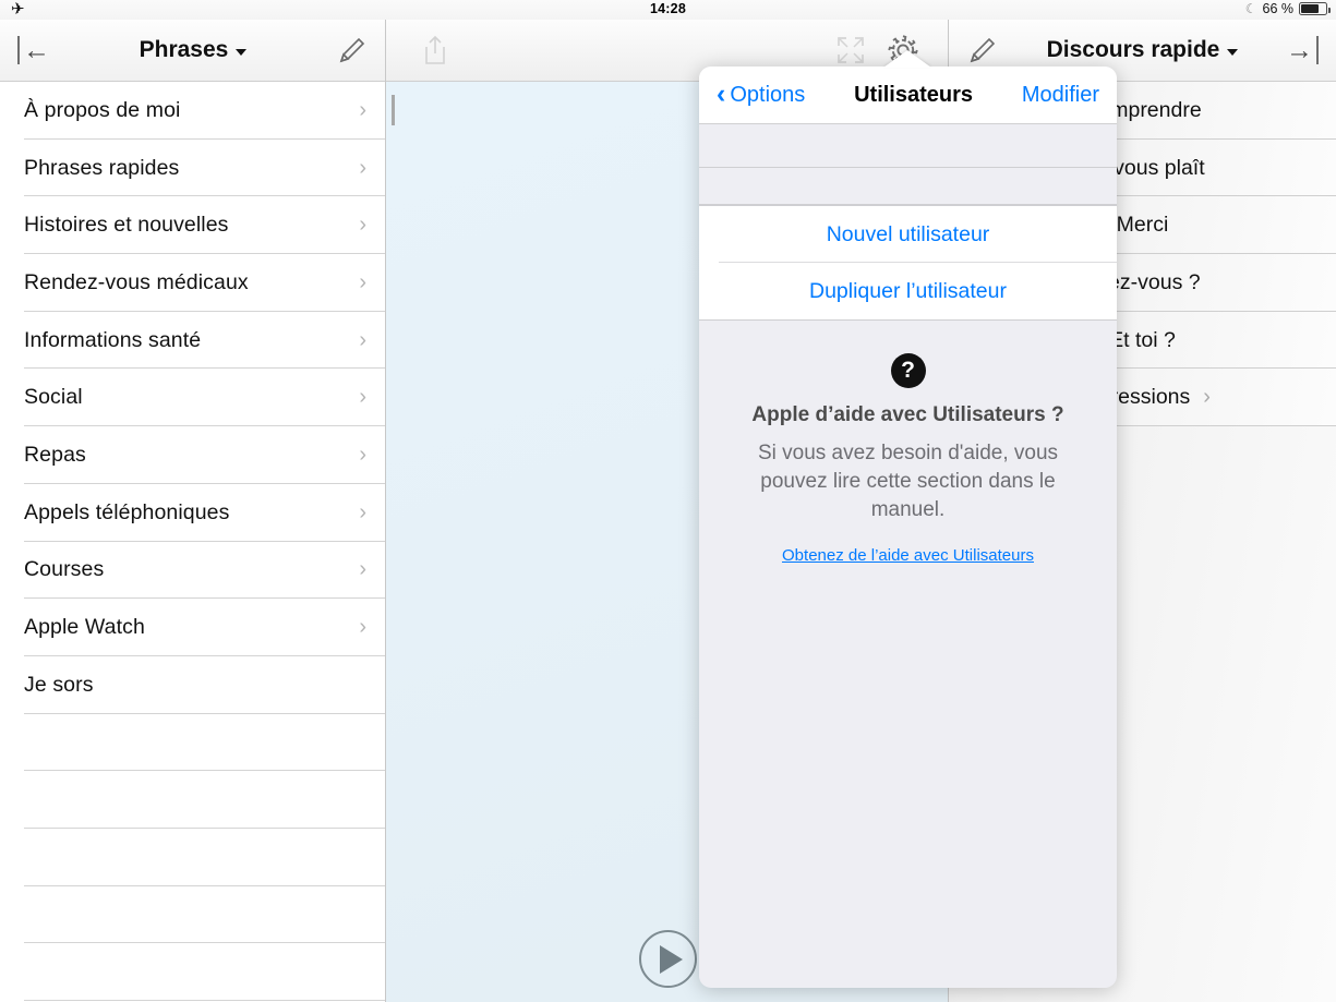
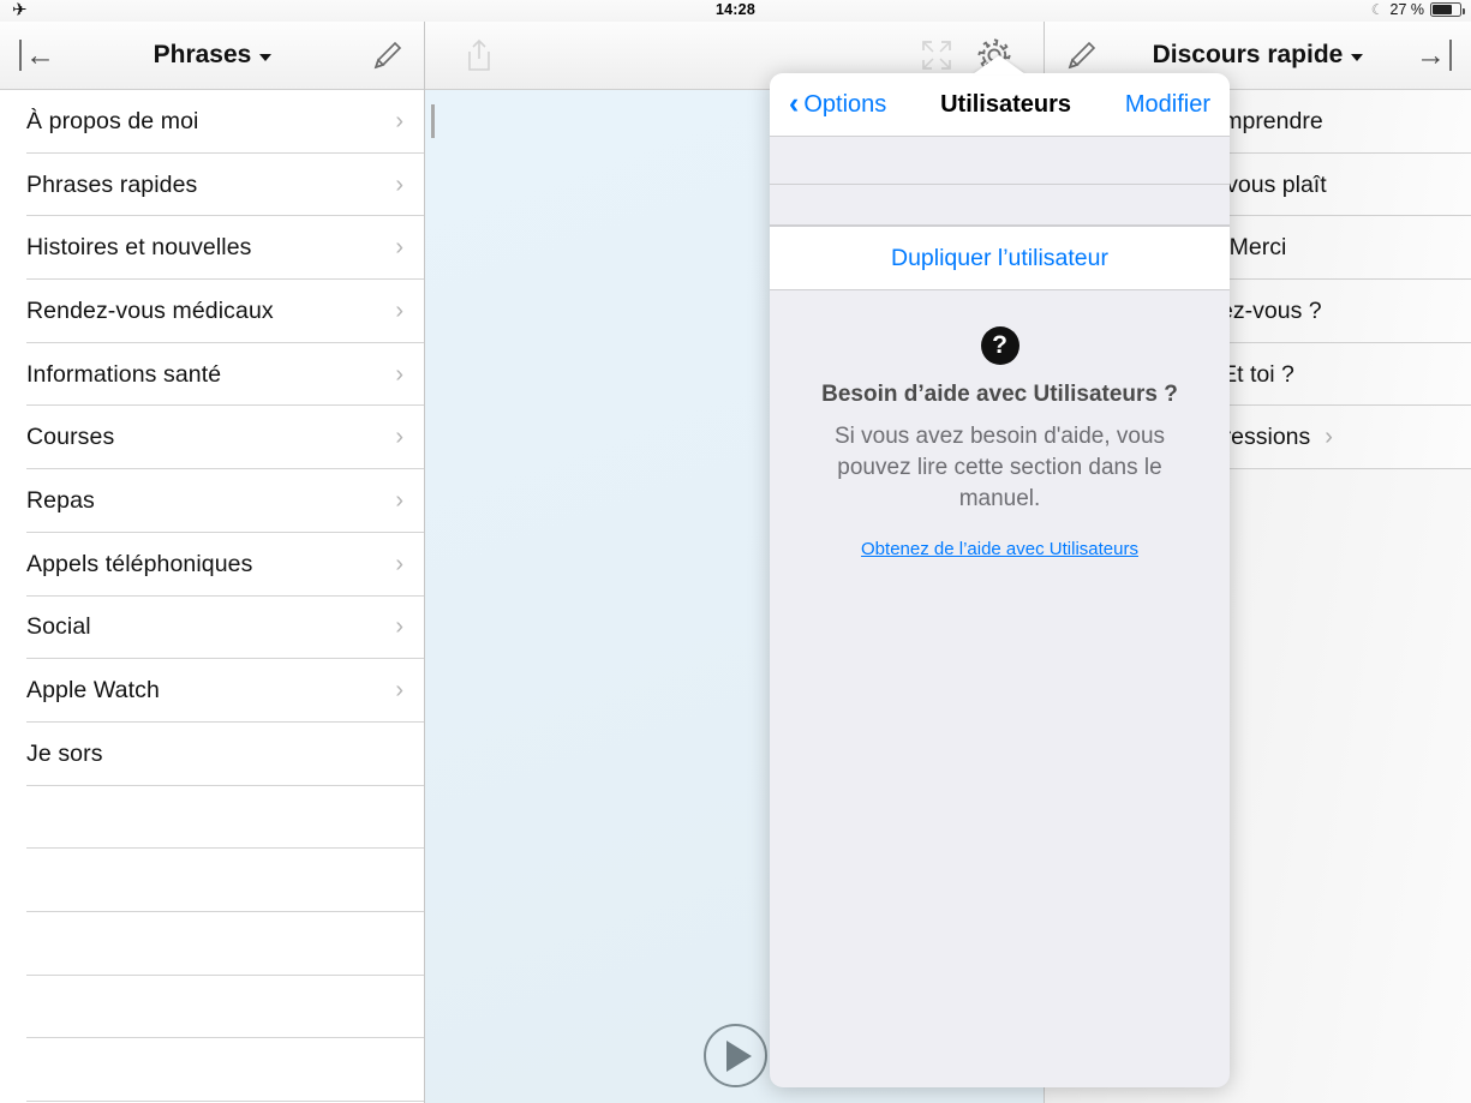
  ✈
  14:28
  ☾
- 66 %
+ 27 %
  ←
  Phrases
  À propos de moi
  ›
  Phrases rapides
  ›
  Histoires et nouvelles
  ›
  Rendez-vous médicaux
  ›
  Informations santé
  ›
- Social
+ Courses
  ›
  Repas
  ›
  Appels téléphoniques
  ›
- Courses
+ Social
  ›
  Apple Watch
  ›
  Je sors
  Discours rapide
  →
  mprendre
  Merci
  t toi ?
  ›
  ‹
  Options
  Utilisateurs
  Modifier
- Nouvel utilisateur
  Dupliquer l’utilisateur
  ?
- Apple d’aide avec Utilisateurs ?
+ Besoin d’aide avec Utilisateurs ?
  Si vous avez besoin d'aide, vous pouvez lire cette section dans le manuel.
  Obtenez de l’aide avec Utilisateurs
